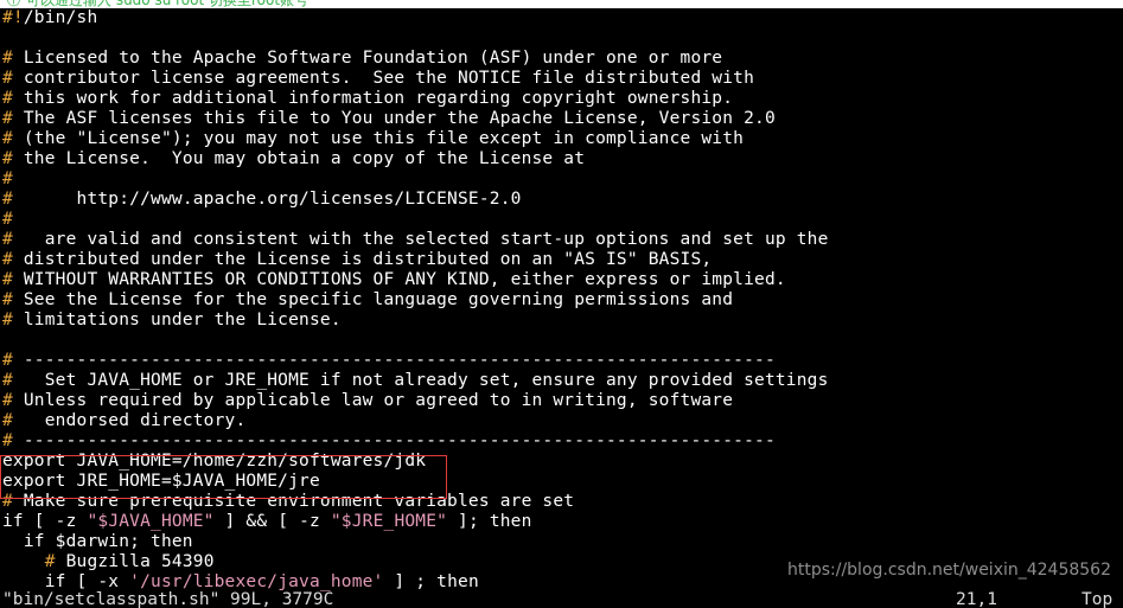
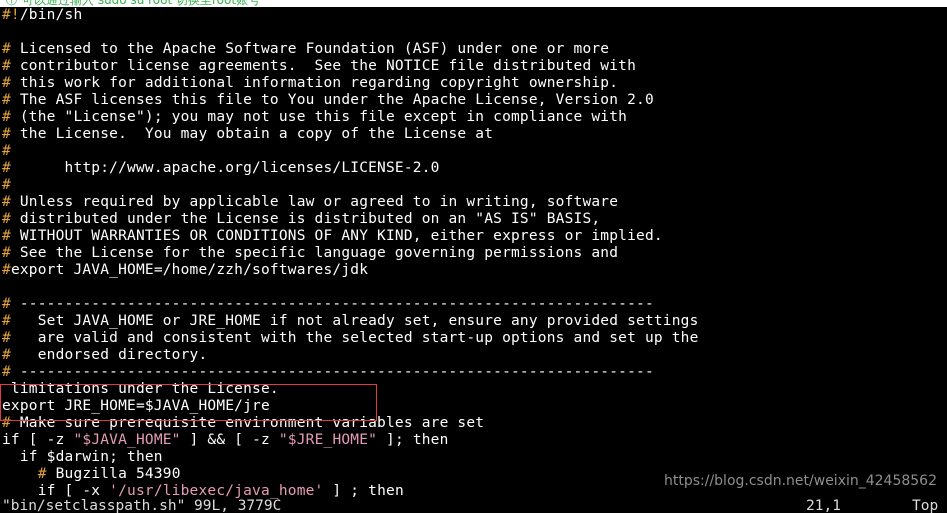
  ⓘ
  可以通过输入 sudo su root 切换至root账号
  #!/bin/sh
  # Licensed to the Apache Software Foundation (ASF) under one or more
  # contributor license agreements. See the NOTICE file distributed with
  # this work for additional information regarding copyright ownership.
  # The ASF licenses this file to You under the Apache License, Version 2.0
  # (the "License"); you may not use this file except in compliance with
  # the License. You may obtain a copy of the License at
  #
  # http://www.apache.org/licenses/LICENSE-2.0
  #
- # are valid and consistent with the selected start-up options and set up the
+ # Unless required by applicable law or agreed to in writing, software
  # distributed under the License is distributed on an "AS IS" BASIS,
  # WITHOUT WARRANTIES OR CONDITIONS OF ANY KIND, either express or implied.
  # See the License for the specific language governing permissions and
- # limitations under the License.
+ #export JAVA_HOME=/home/zzh/softwares/jdk
  # -----------------------------------------------------------------------
  # Set JAVA_HOME or JRE_HOME if not already set, ensure any provided settings
- # Unless required by applicable law or agreed to in writing, software
+ # are valid and consistent with the selected start-up options and set up the
  # endorsed directory.
  # -----------------------------------------------------------------------
- export JAVA_HOME=/home/zzh/softwares/jdk
+ limitations under the License.
  export JRE_HOME=$JAVA_HOME/jre
  # Make sure prerequisite environment variables are set
  if [ -z "$JAVA_HOME" ] && [ -z "$JRE_HOME" ]; then
  if $darwin; then
  # Bugzilla 54390
  if [ -x '/usr/libexec/java_home' ] ; then
  https://blog.csdn.net/weixin_42458562
  "bin/setclasspath.sh" 99L, 3779C
  21,1
  Top
